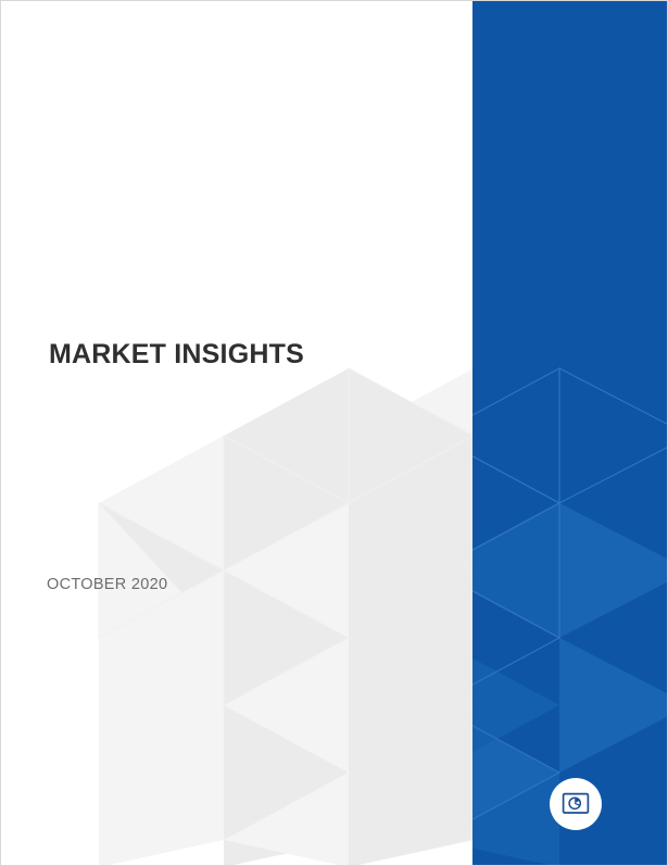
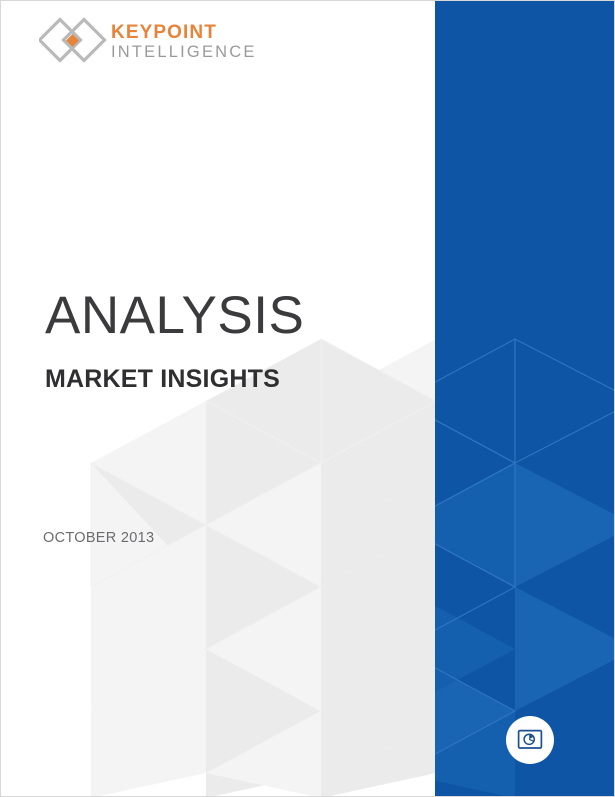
+ KEYPOINT
+ INTELLIGENCE
+ ANALYSIS
  MARKET INSIGHTS
- OCTOBER 2020
+ OCTOBER 2013
